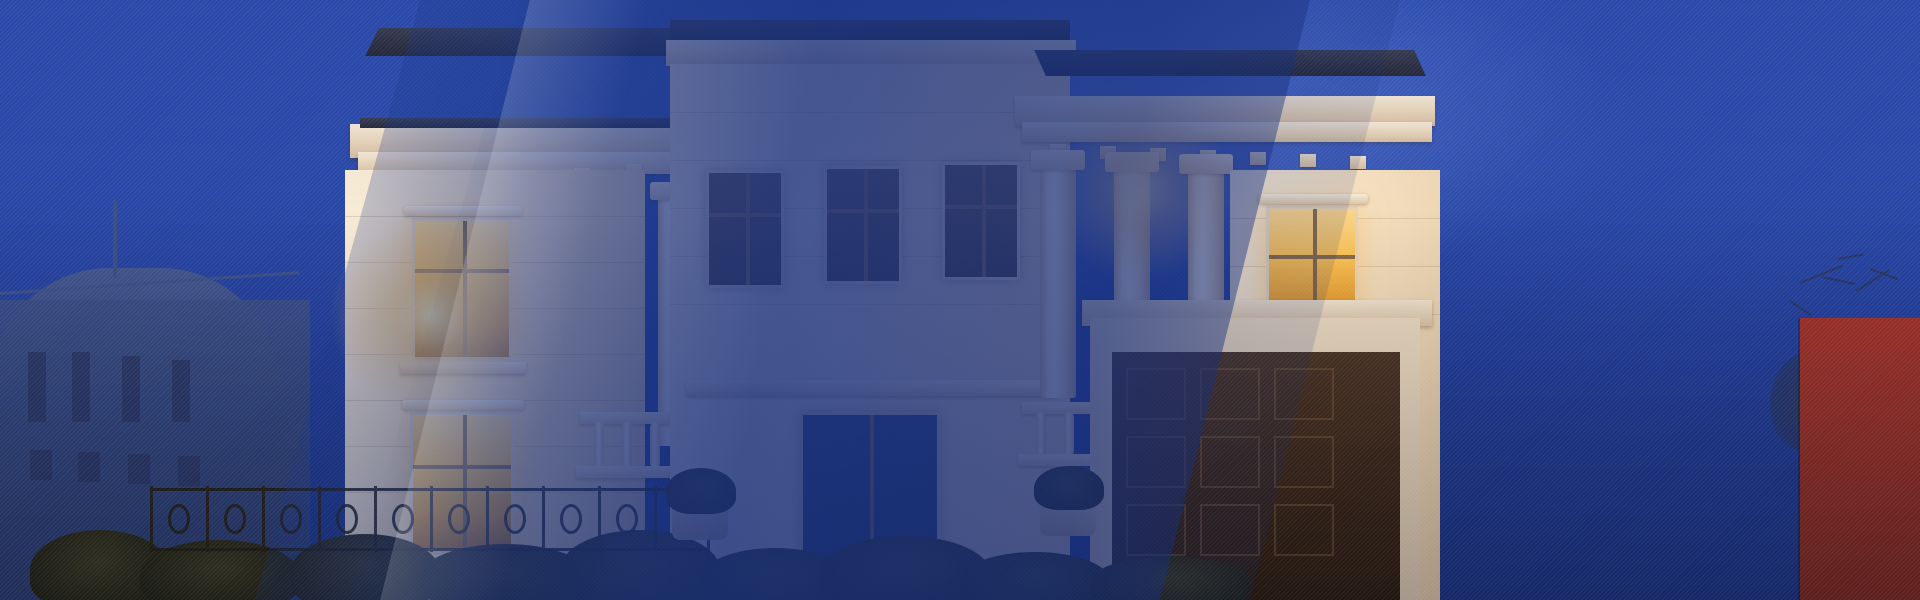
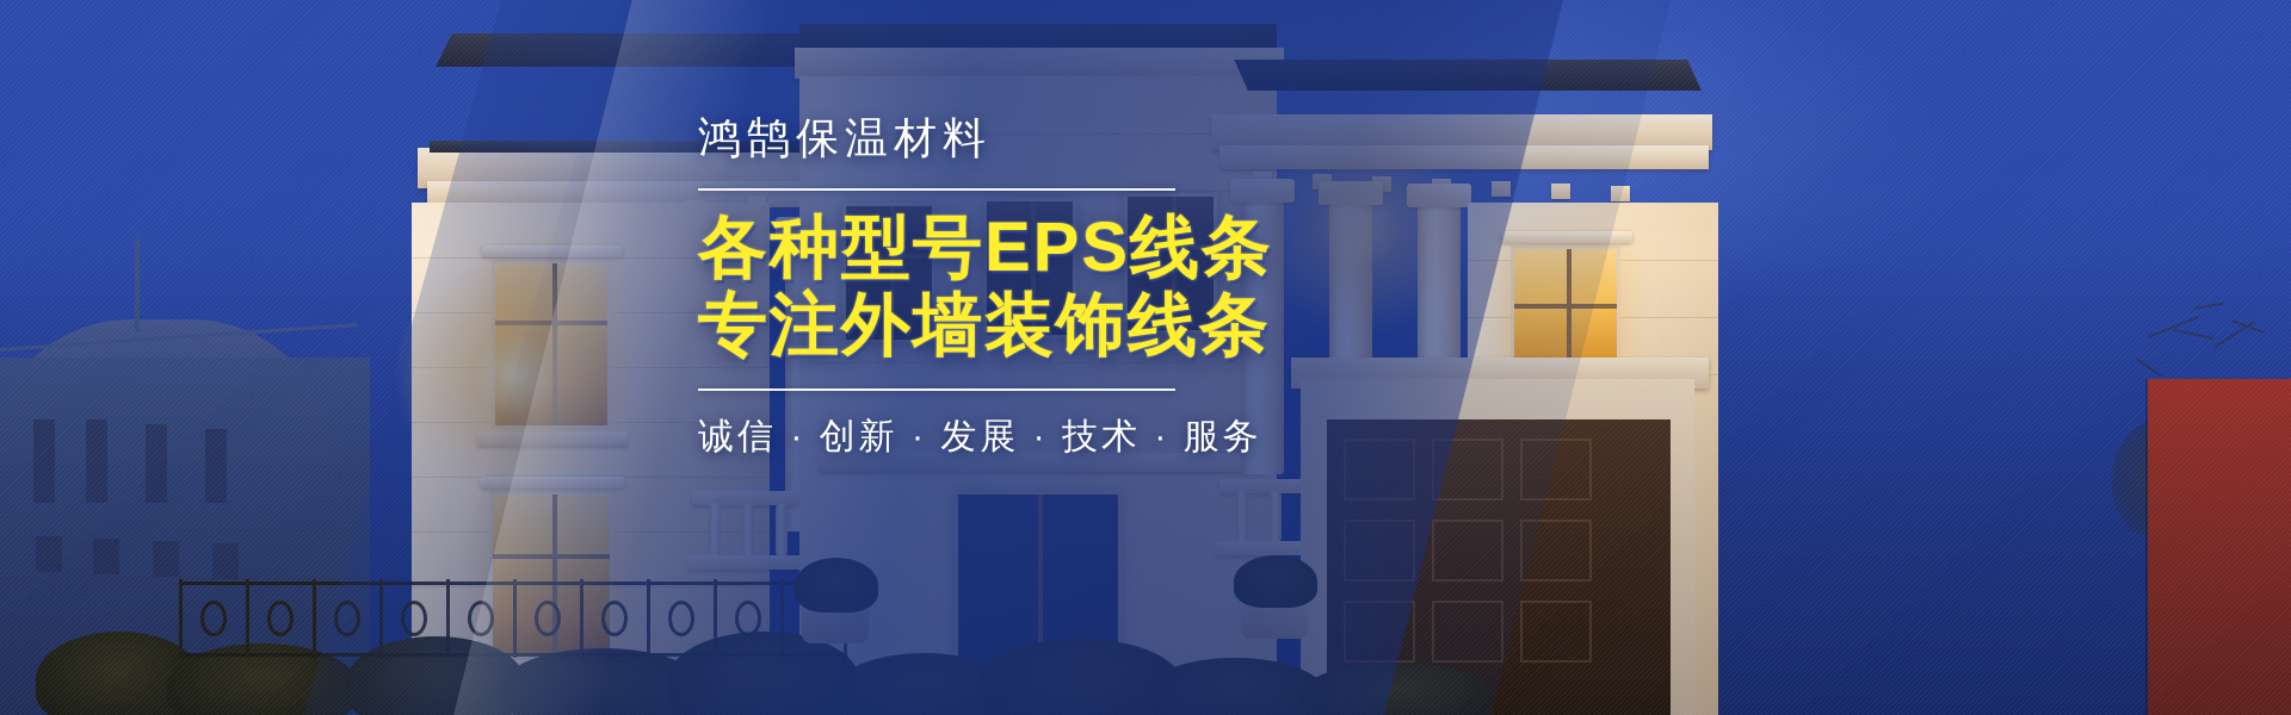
+ 鸿鹄保温材料
+ 各种型号EPS线条
+ 专注外墙装饰线条
+ 诚信 · 创新 · 发展 · 技术 · 服务
